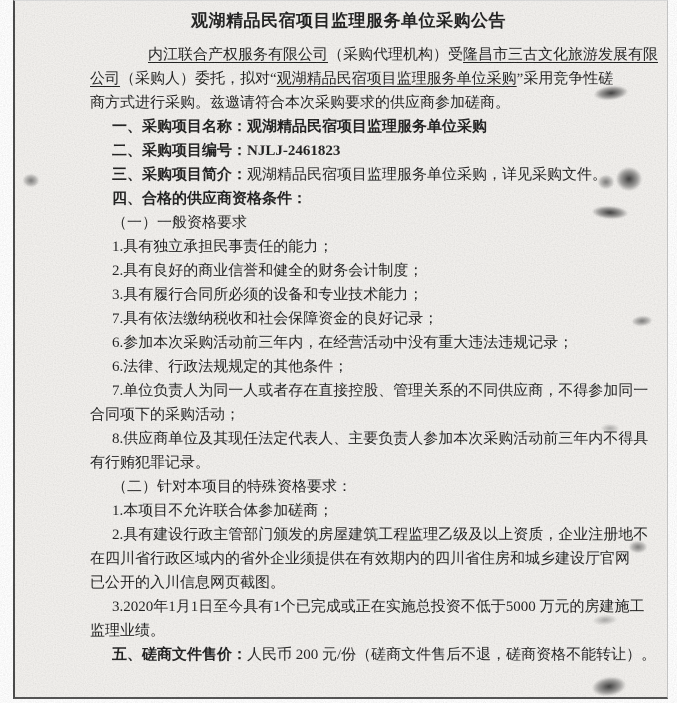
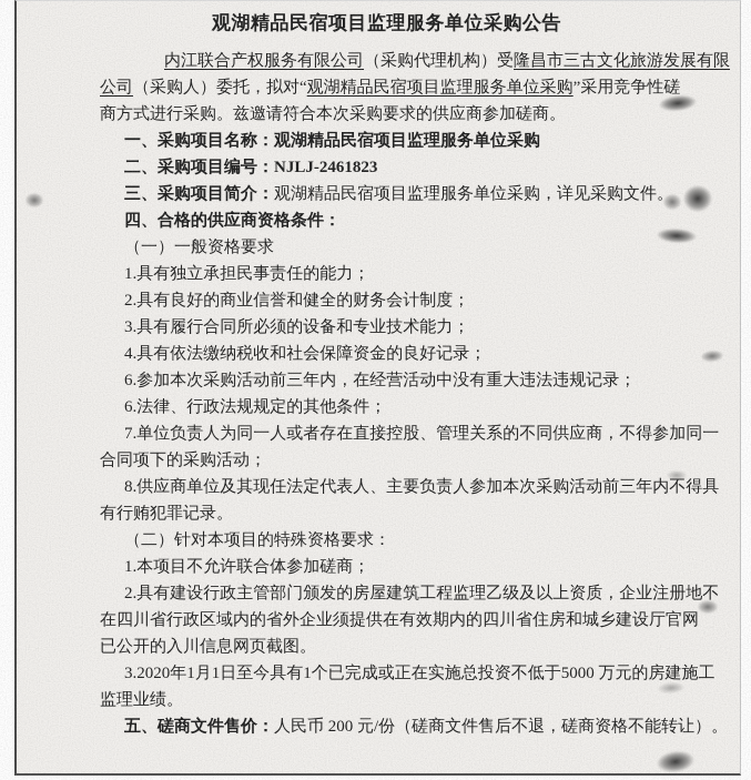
  观湖精品民宿项目监理服务单位采购公告
  内江联合产权服务有限公司（采购代理机构）受隆昌市三古文化旅游发展有限
  公司（采购人）委托，拟对“观湖精品民宿项目监理服务单位采购”采用竞争性磋
  商方式进行采购。兹邀请符合本次采购要求的供应商参加磋商。
  一、采购项目名称：观湖精品民宿项目监理服务单位采购
  二、采购项目编号：NJLJ-2461823
  三、采购项目简介：观湖精品民宿项目监理服务单位采购，详见采购文件。
  四、合格的供应商资格条件：
  （一）一般资格要求
  1.具有独立承担民事责任的能力；
  2.具有良好的商业信誉和健全的财务会计制度；
  3.具有履行合同所必须的设备和专业技术能力；
- 7.具有依法缴纳税收和社会保障资金的良好记录；
+ 4.具有依法缴纳税收和社会保障资金的良好记录；
  6.参加本次采购活动前三年内，在经营活动中没有重大违法违规记录；
  6.法律、行政法规规定的其他条件；
  7.单位负责人为同一人或者存在直接控股、管理关系的不同供应商，不得参加同一
  合同项下的采购活动；
  8.供应商单位及其现任法定代表人、主要负责人参加本次采购活动前三年内不得具
  有行贿犯罪记录。
  （二）针对本项目的特殊资格要求：
  1.本项目不允许联合体参加磋商；
  2.具有建设行政主管部门颁发的房屋建筑工程监理乙级及以上资质，企业注册地不
  在四川省行政区域内的省外企业须提供在有效期内的四川省住房和城乡建设厅官网
  已公开的入川信息网页截图。
  3.2020年1月1日至今具有1个已完成或正在实施总投资不低于5000 万元的房建施工
  监理业绩。
  五、磋商文件售价：人民币 200 元/份（磋商文件售后不退，磋商资格不能转让）。
